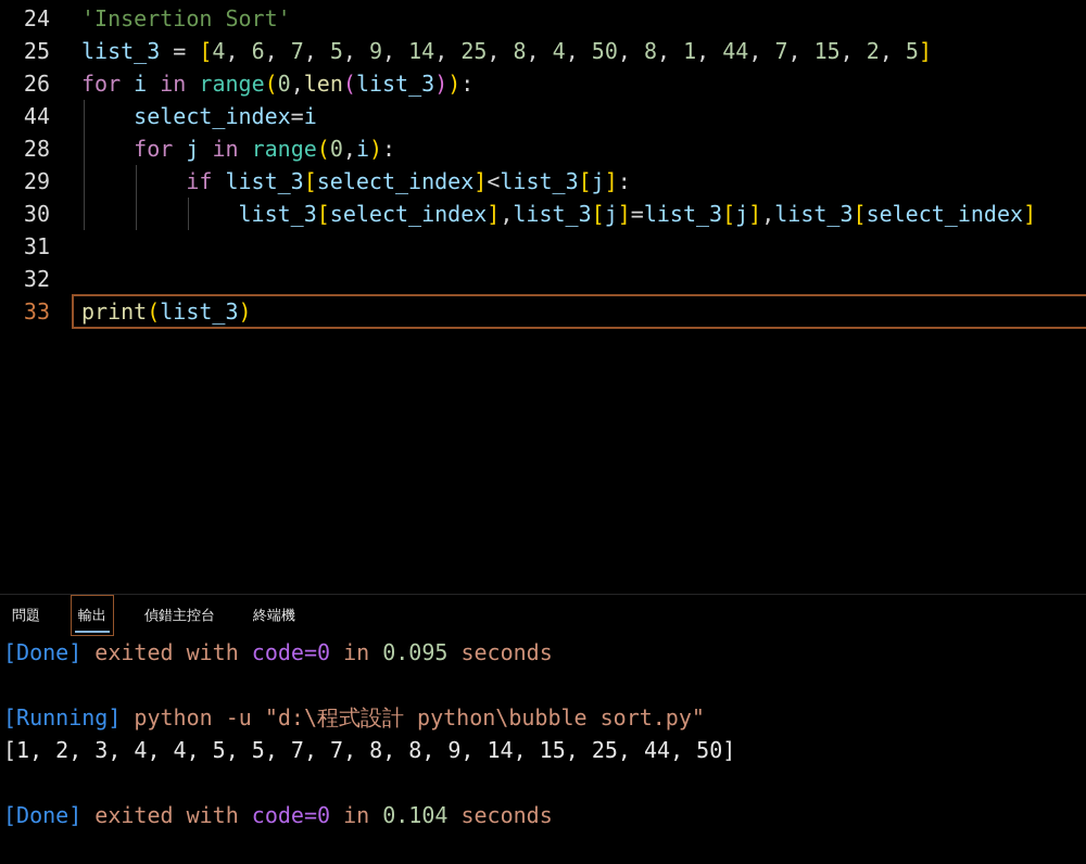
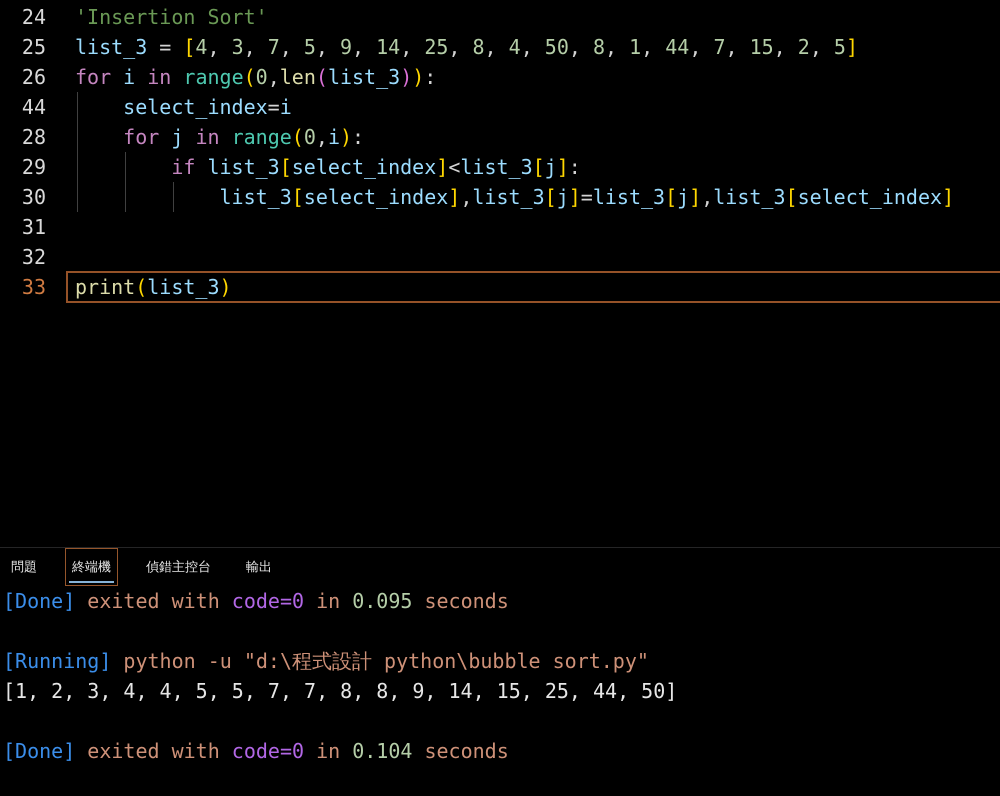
  24
  'Insertion Sort'
  25
- list_3 = [4, 6, 7, 5, 9, 14, 25, 8, 4, 50, 8, 1, 44, 7, 15, 2, 5]
+ list_3 = [4, 3, 7, 5, 9, 14, 25, 8, 4, 50, 8, 1, 44, 7, 15, 2, 5]
  26
  for i in range(0,len(list_3)):
  44
  select_index=i
  28
  for j in range(0,i):
  29
  if list_3[select_index]<list_3[j]:
  30
  list_3[select_index],list_3[j]=list_3[j],list_3[select_index]
  31
  32
  33
  print(list_3)
  問題
- 輸出
+ 終端機
  偵錯主控台
- 終端機
+ 輸出
  [Done] exited with code=0 in 0.095 seconds
  [Running] python -u "d:\程式設計 python\bubble sort.py"
  [1, 2, 3, 4, 4, 5, 5, 7, 7, 8, 8, 9, 14, 15, 25, 44, 50]
  [Done] exited with code=0 in 0.104 seconds
